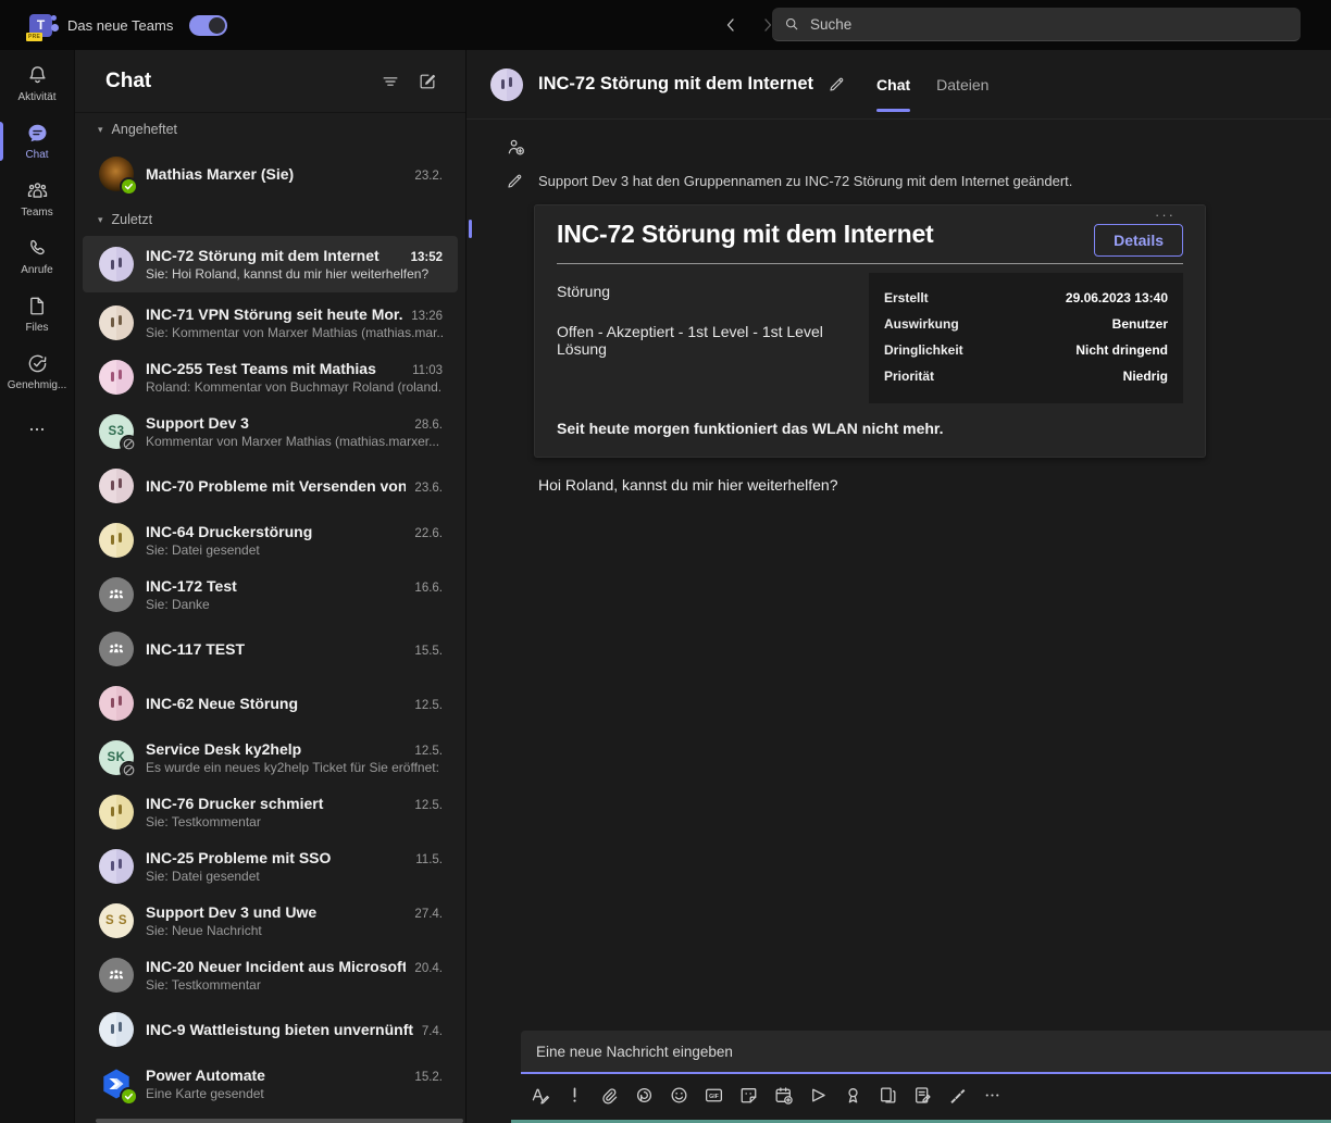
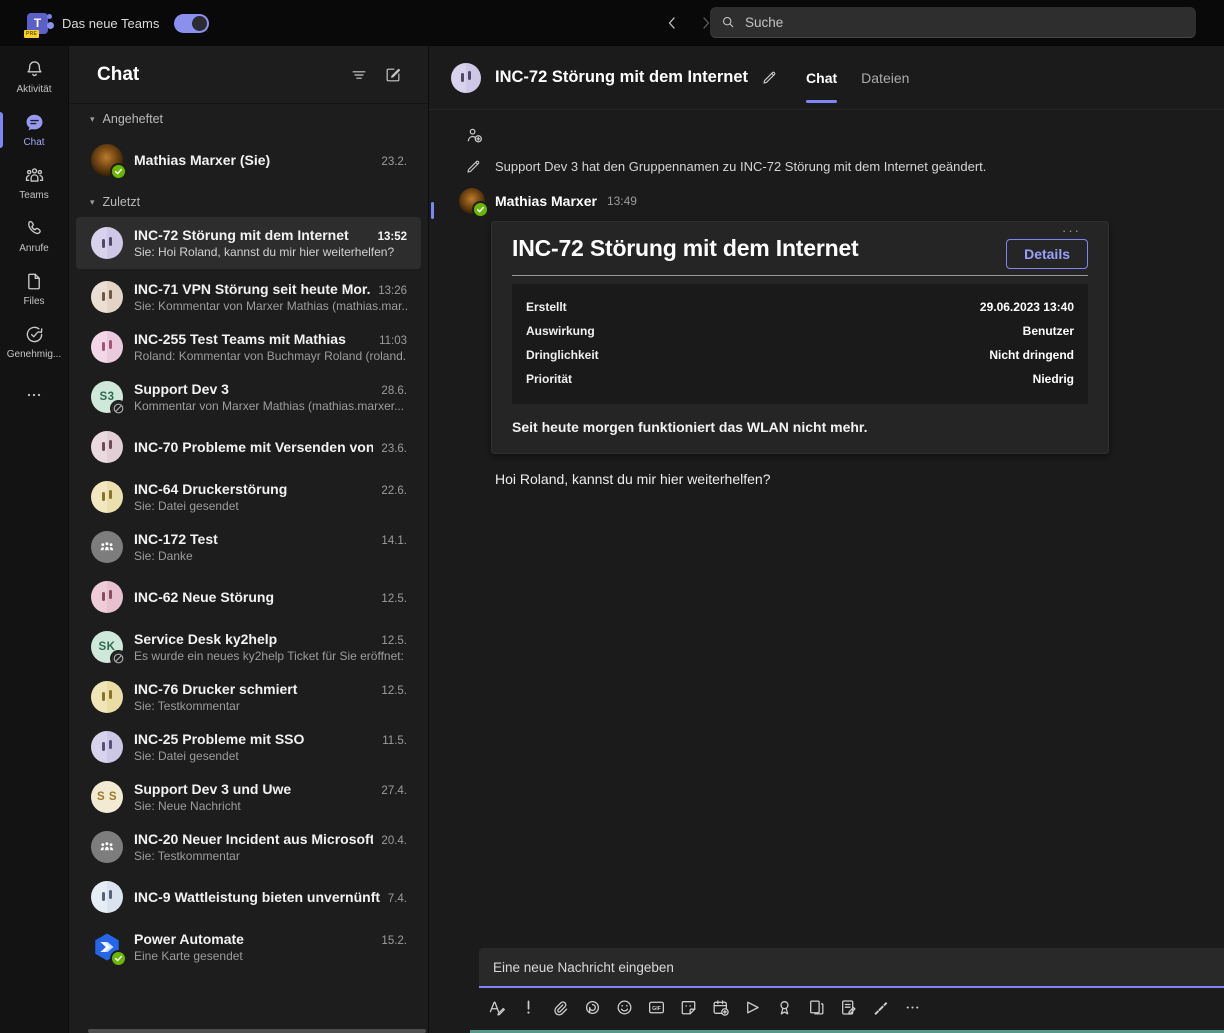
  T
  Das neue Teams
  Suche
  Aktivität
  Chat
  Teams
  Anrufe
  Files
  Genehmig...
  Chat
  ▾
  Angeheftet
  Mathias Marxer (Sie)
  23.2.
  ▾
  Zuletzt
  INC-72 Störung mit dem Internet
  13:52
  Sie: Hoi Roland, kannst du mir hier weiterhelfen?
  INC-71 VPN Störung seit heute Mor.
  13:26
  Sie: Kommentar von Marxer Mathias (mathias.mar..
  INC-255 Test Teams mit Mathias
  11:03
  Roland: Kommentar von Buchmayr Roland (roland.
  S3
  Support Dev 3
  28.6.
  Kommentar von Marxer Mathias (mathias.marxer...
  INC-70 Probleme mit Versenden von
  23.6.
  INC-64 Druckerstörung
  22.6.
  Sie: Datei gesendet
  INC-172 Test
- 16.6.
+ 14.1.
  Sie: Danke
- INC-117 TEST
- 15.5.
  INC-62 Neue Störung
  12.5.
  SK
  Service Desk ky2help
  12.5.
  Es wurde ein neues ky2help Ticket für Sie eröffnet:
  INC-76 Drucker schmiert
  12.5.
  Sie: Testkommentar
  INC-25 Probleme mit SSO
  11.5.
  Sie: Datei gesendet
  S S
  Support Dev 3 und Uwe
  27.4.
  Sie: Neue Nachricht
  INC-20 Neuer Incident aus Microsoft
  20.4.
  Sie: Testkommentar
  INC-9 Wattleistung bieten unvernünft
  7.4.
  Power Automate
  15.2.
  Eine Karte gesendet
  INC-72 Störung mit dem Internet
  Chat
  Dateien
  Support Dev 3 hat den Gruppennamen zu INC-72 Störung mit dem Internet geändert.
+ Mathias Marxer
+ 13:49
  ···
  Details
  INC-72 Störung mit dem Internet
- Störung
- Offen - Akzeptiert - 1st Level - 1st Level Lösung
  Erstellt
  29.06.2023 13:40
  Auswirkung
  Benutzer
  Dringlichkeit
  Nicht dringend
  Priorität
  Niedrig
  Seit heute morgen funktioniert das WLAN nicht mehr.
  Hoi Roland, kannst du mir hier weiterhelfen?
  Eine neue Nachricht eingeben
